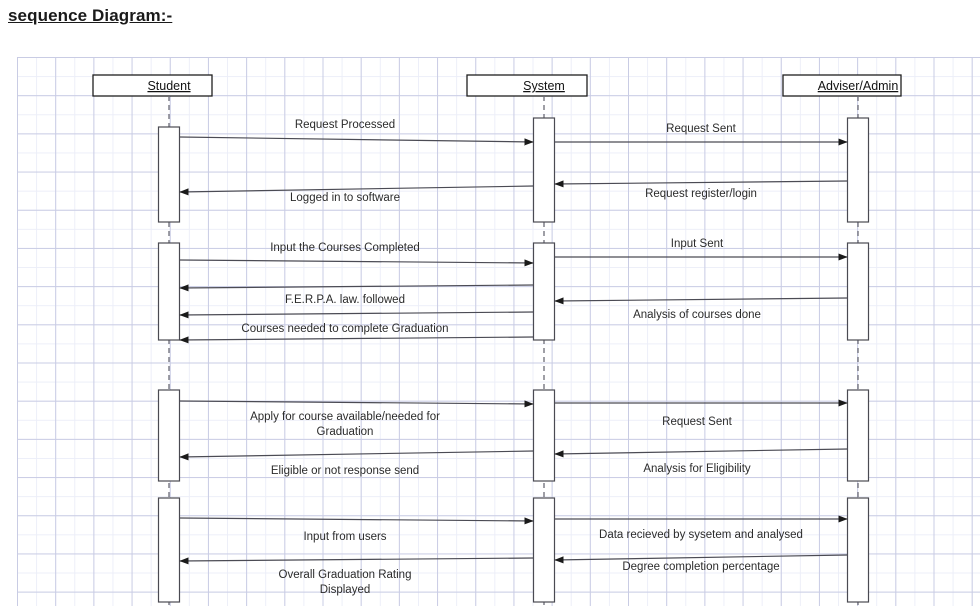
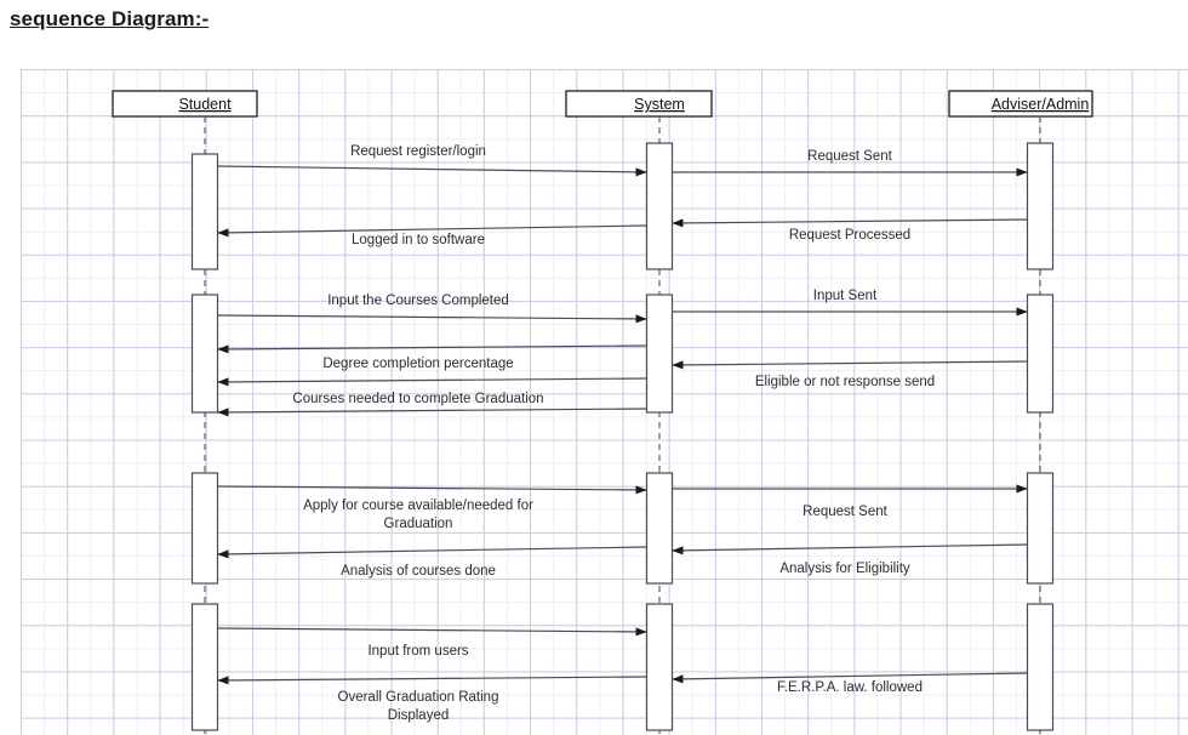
  sequence Diagram:-
  Student
  System
  Adviser/Admin
- Request Processed
+ Request register/login
  Request Sent
  Logged in to software
- Request register/login
+ Request Processed
  Input the Courses Completed
  Input Sent
- F.E.R.P.A. law. followed
+ Degree completion percentage
- Analysis of courses done
+ Eligible or not response send
  Courses needed to complete Graduation
  Apply for course available/needed for
  Graduation
  Request Sent
- Eligible or not response send
+ Analysis of courses done
  Analysis for Eligibility
  Input from users
- Data recieved by sysetem and analysed
  Overall Graduation Rating
  Displayed
- Degree completion percentage
+ F.E.R.P.A. law. followed
